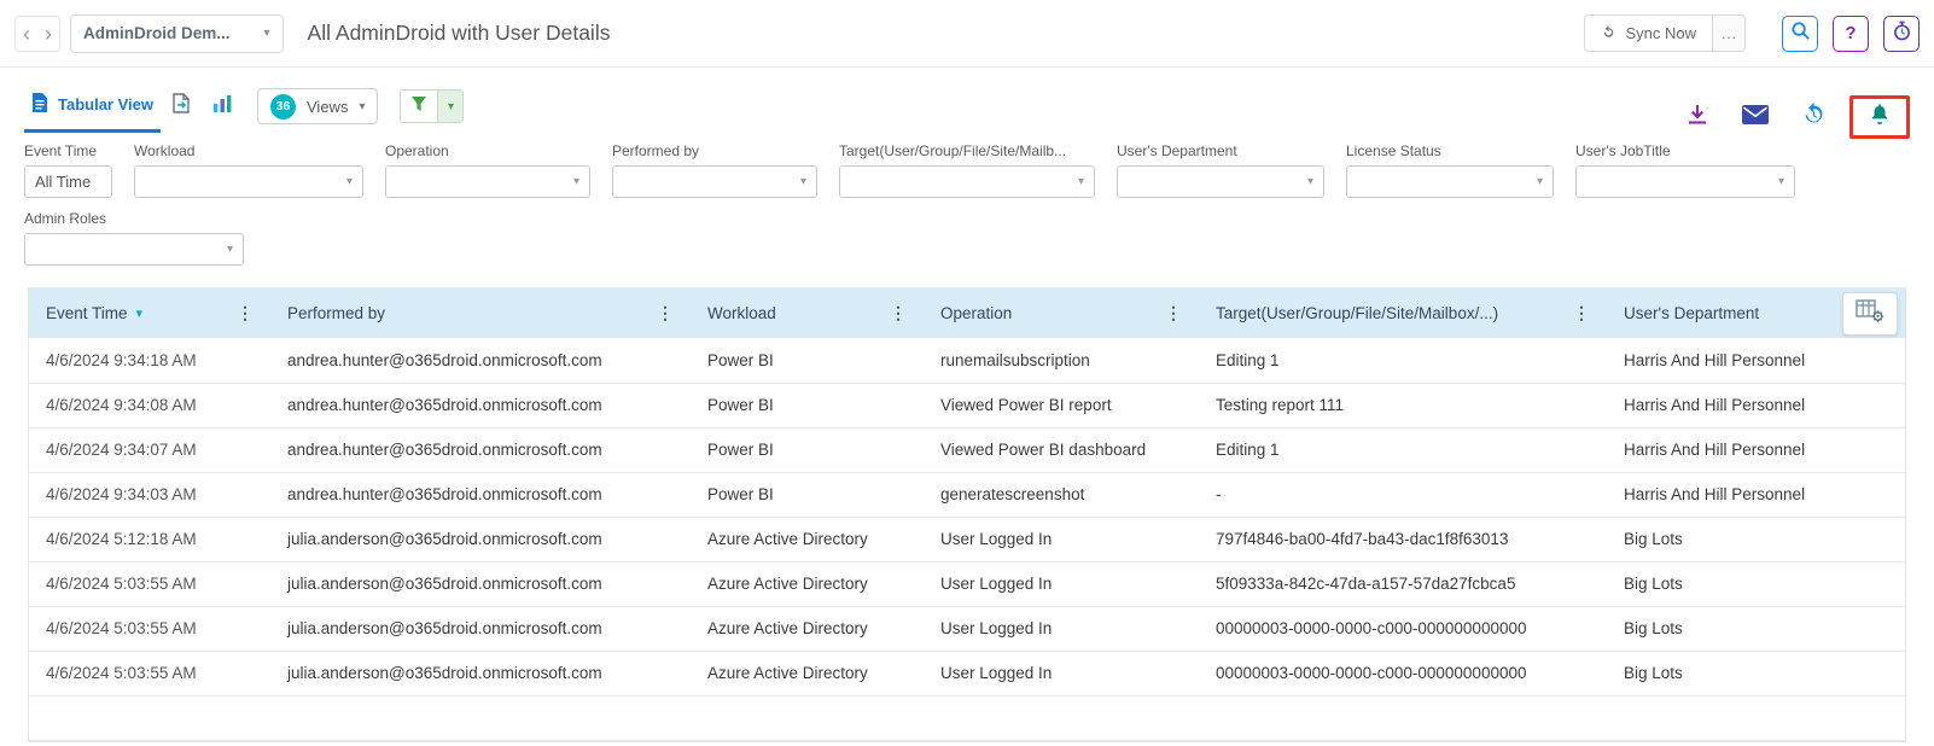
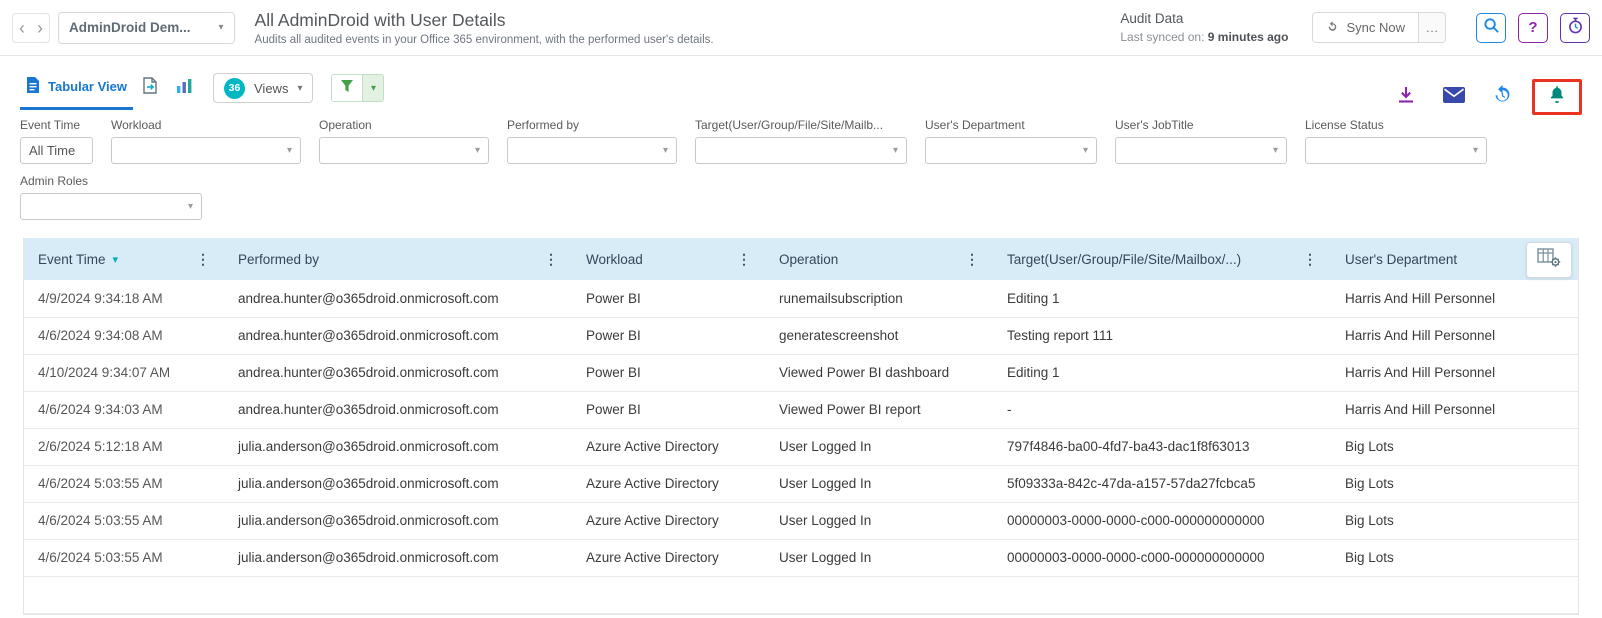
  ‹
  ›
  AdminDroid Dem...
  ▾
  All AdminDroid with User Details
+ Audits all audited events in your Office 365 environment, with the performed user's details.
+ Audit Data
+ Last synced on: 9 minutes ago
  Sync Now
  …
  ?
  Tabular View
  36
  Views
  ▾
  ▾
  Event Time
  All Time
  Workload
  ▾
  Operation
  ▾
  Performed by
  ▾
  Target(User/Group/File/Site/Mailb...
  ▾
  User's Department
  ▾
- License Status
+ User's JobTitle
  ▾
- User's JobTitle
+ License Status
  ▾
  Admin Roles
  ▾
  Event Time ▾ ⋮	Performed by ⋮	Workload ⋮	Operation ⋮	Target(User/Group/File/Site/Mailbox/...) ⋮	User's Department
- 4/6/2024 9:34:18 AM	andrea.hunter@o365droid.onmicrosoft.com	Power BI	runemailsubscription	Editing 1	Harris And Hill Personnel
+ 4/9/2024 9:34:18 AM	andrea.hunter@o365droid.onmicrosoft.com	Power BI	runemailsubscription	Editing 1	Harris And Hill Personnel
- 4/6/2024 9:34:08 AM	andrea.hunter@o365droid.onmicrosoft.com	Power BI	Viewed Power BI report	Testing report 111	Harris And Hill Personnel
+ 4/6/2024 9:34:08 AM	andrea.hunter@o365droid.onmicrosoft.com	Power BI	generatescreenshot	Testing report 111	Harris And Hill Personnel
- 4/6/2024 9:34:07 AM	andrea.hunter@o365droid.onmicrosoft.com	Power BI	Viewed Power BI dashboard	Editing 1	Harris And Hill Personnel
+ 4/10/2024 9:34:07 AM	andrea.hunter@o365droid.onmicrosoft.com	Power BI	Viewed Power BI dashboard	Editing 1	Harris And Hill Personnel
- 4/6/2024 9:34:03 AM	andrea.hunter@o365droid.onmicrosoft.com	Power BI	generatescreenshot	-	Harris And Hill Personnel
+ 4/6/2024 9:34:03 AM	andrea.hunter@o365droid.onmicrosoft.com	Power BI	Viewed Power BI report	-	Harris And Hill Personnel
- 4/6/2024 5:12:18 AM	julia.anderson@o365droid.onmicrosoft.com	Azure Active Directory	User Logged In	797f4846-ba00-4fd7-ba43-dac1f8f63013	Big Lots
+ 2/6/2024 5:12:18 AM	julia.anderson@o365droid.onmicrosoft.com	Azure Active Directory	User Logged In	797f4846-ba00-4fd7-ba43-dac1f8f63013	Big Lots
  4/6/2024 5:03:55 AM	julia.anderson@o365droid.onmicrosoft.com	Azure Active Directory	User Logged In	5f09333a-842c-47da-a157-57da27fcbca5	Big Lots
  4/6/2024 5:03:55 AM	julia.anderson@o365droid.onmicrosoft.com	Azure Active Directory	User Logged In	00000003-0000-0000-c000-000000000000	Big Lots
  4/6/2024 5:03:55 AM	julia.anderson@o365droid.onmicrosoft.com	Azure Active Directory	User Logged In	00000003-0000-0000-c000-000000000000	Big Lots
